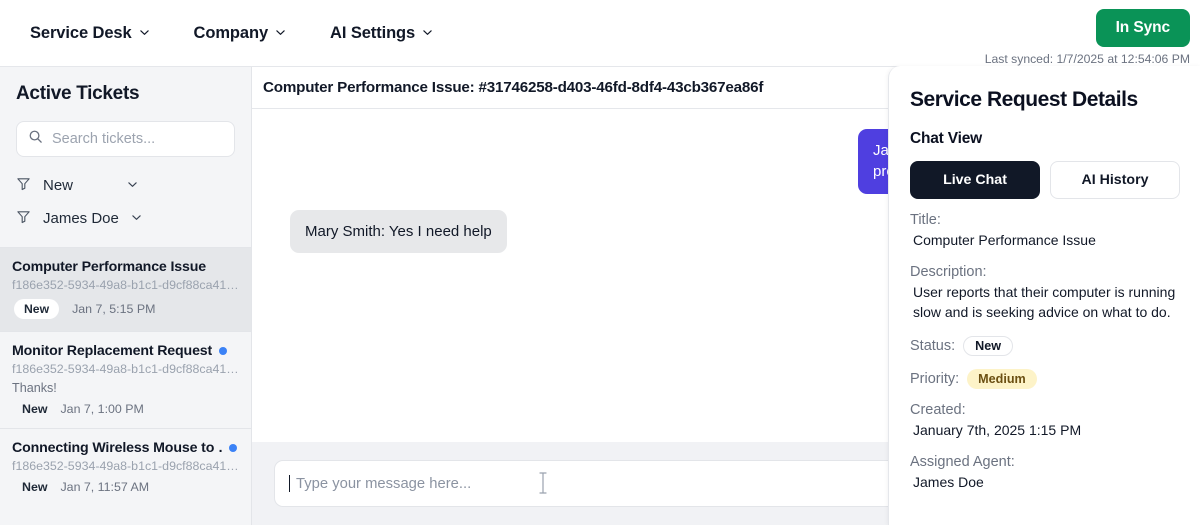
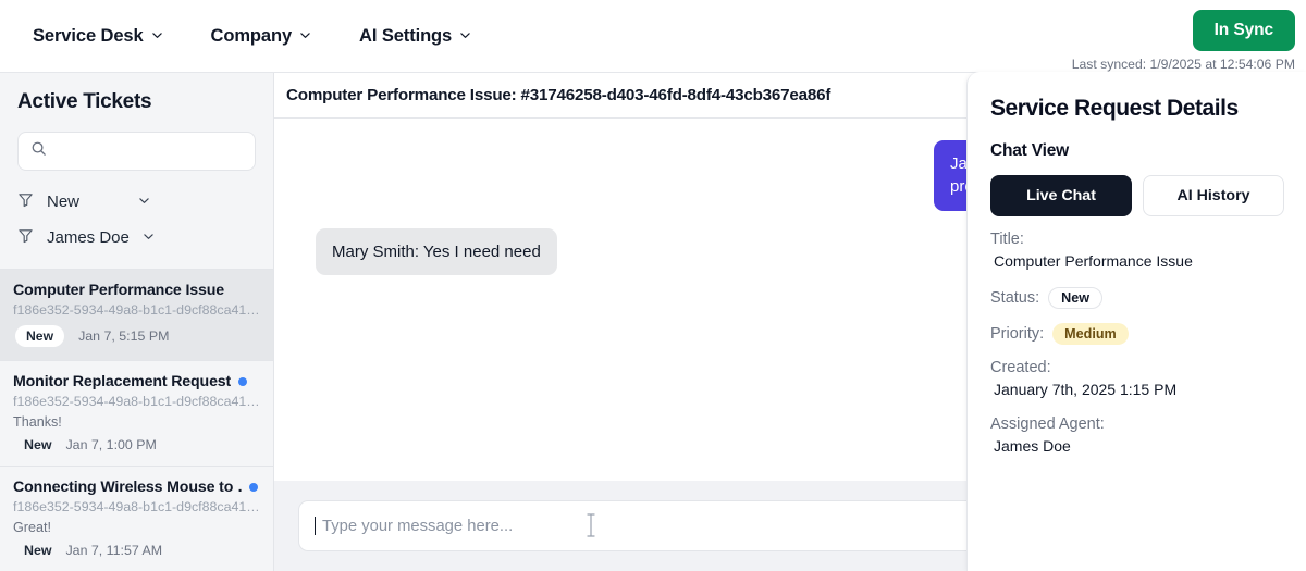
  Service Desk
  Company
  AI Settings
  In Sync
- Last synced: 1/7/2025 at 12:54:06 PM
+ Last synced: 1/9/2025 at 12:54:06 PM
  Active Tickets
- Search tickets...
  New
  James Doe
  Computer Performance Issue
  f186e352-5934-49a8-b1c1-d9cf88ca41…
  New
  Jan 7, 5:15 PM
  Monitor Replacement Request
  f186e352-5934-49a8-b1c1-d9cf88ca41…
  Thanks!
  New
  Jan 7, 1:00 PM
  Connecting Wireless Mouse to
  f186e352-5934-49a8-b1c1-d9cf88ca41…
+ Great!
  New
  Jan 7, 11:57 AM
  Computer Performance Issue: #31746258-d403-46fd-8df4-43cb367ea86f
- Mary Smith: Yes I need help
+ Mary Smith: Yes I need need
  Type your message here...
  Service Request Details
  Chat View
  Live Chat
  AI History
  Title:
  Computer Performance Issue
- Description:
- User reports that their computer is running slow and is seeking advice on what to do.
  Status:
  New
  Priority:
  Medium
  Created:
  January 7th, 2025 1:15 PM
  Assigned Agent:
  James Doe
